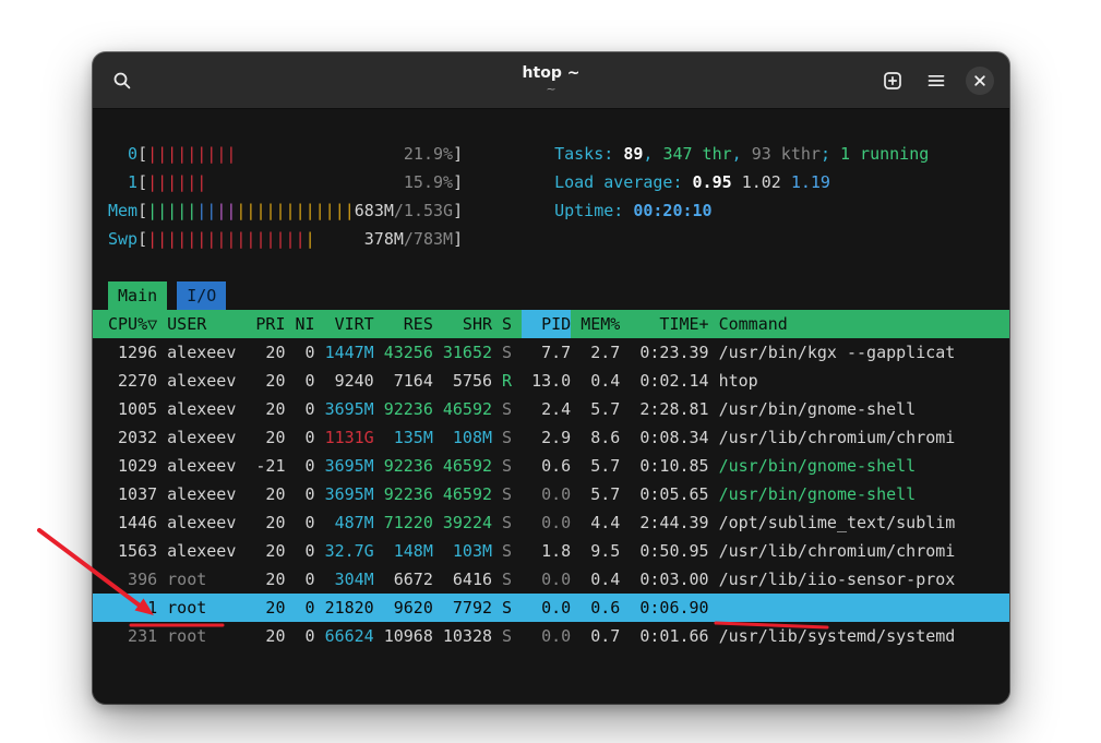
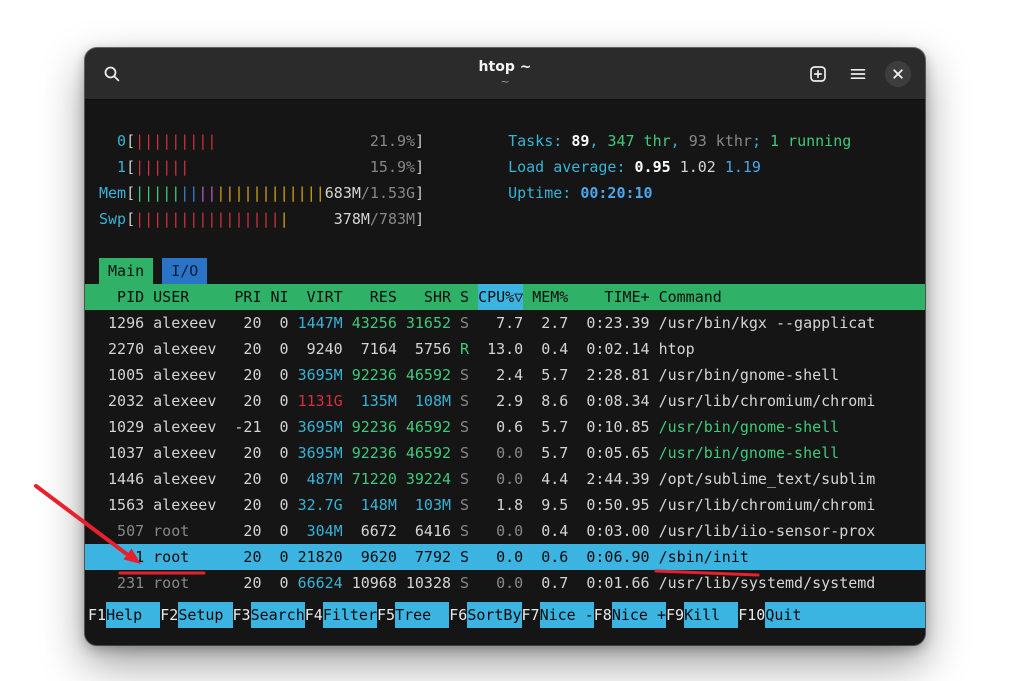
  htop ~
  ~
  0
  [
  |||||||||
  21.9%
  ]
  1
  [
  ||||||
  15.9%
  ]
  Mem
  [
  |||||||||||||||||||||
  683M/1.53G
  ]
  Swp
  [
  |||||||||||||||||
  378M/783M
  ]
  Tasks: 89, 347 thr, 93 kthr; 1 running
  Load average: 0.95 1.02 1.19
  Uptime: 00:20:10
  Main
  I/O
- CPU%▽
+ PID
  USER
  PRI
  NI
  VIRT
  RES
  SHR
  S
- PID
+ CPU%▽
  MEM%
  TIME+
  Command
  1296
  alexeev
  20
  0
  1447M
  43256
  31652
  S
  7.7
  2.7
  0:23.39
  /usr/bin/kgx --gapplicat
  2270
  alexeev
  20
  0
  9240
  7164
  5756
  R
  13.0
  0.4
  0:02.14
  htop
  1005
  alexeev
  20
  0
  3695M
  92236
  46592
  S
  2.4
  5.7
  2:28.81
  /usr/bin/gnome-shell
  2032
  alexeev
  20
  0
  1131G
  135M
  108M
  S
  2.9
  8.6
  0:08.34
  /usr/lib/chromium/chromi
  1029
  alexeev
  -21
  0
  3695M
  92236
  46592
  S
  0.6
  5.7
  0:10.85
  /usr/bin/gnome-shell
  1037
  alexeev
  20
  0
  3695M
  92236
  46592
  S
  0.0
  5.7
  0:05.65
  /usr/bin/gnome-shell
  1446
  alexeev
  20
  0
  487M
  71220
  39224
  S
  0.0
  4.4
  2:44.39
  /opt/sublime_text/sublim
  1563
  alexeev
  20
  0
  32.7G
  148M
  103M
  S
  1.8
  9.5
  0:50.95
  /usr/lib/chromium/chromi
- 396
+ 507
  root
  20
  0
  304M
  6672
  6416
  S
  0.0
  0.4
  0:03.00
  /usr/lib/iio-sensor-prox
  1
  root
  20
  0
  21820
  9620
  7792
  S
  0.0
  0.6
  0:06.90
+ /sbin/init
  231
  root
  20
  0
  66624
  10968
  10328
  S
  0.0
  0.7
  0:01.66
  /usr/lib/systemd/systemd
+ F1
+ Help
+ F2
+ Setup
+ F3
+ Search
+ F4
+ Filter
+ F5
+ Tree
+ F6
+ SortBy
+ F7
+ Nice -
+ F8
+ Nice +
+ F9
+ Kill
+ F10
+ Quit
